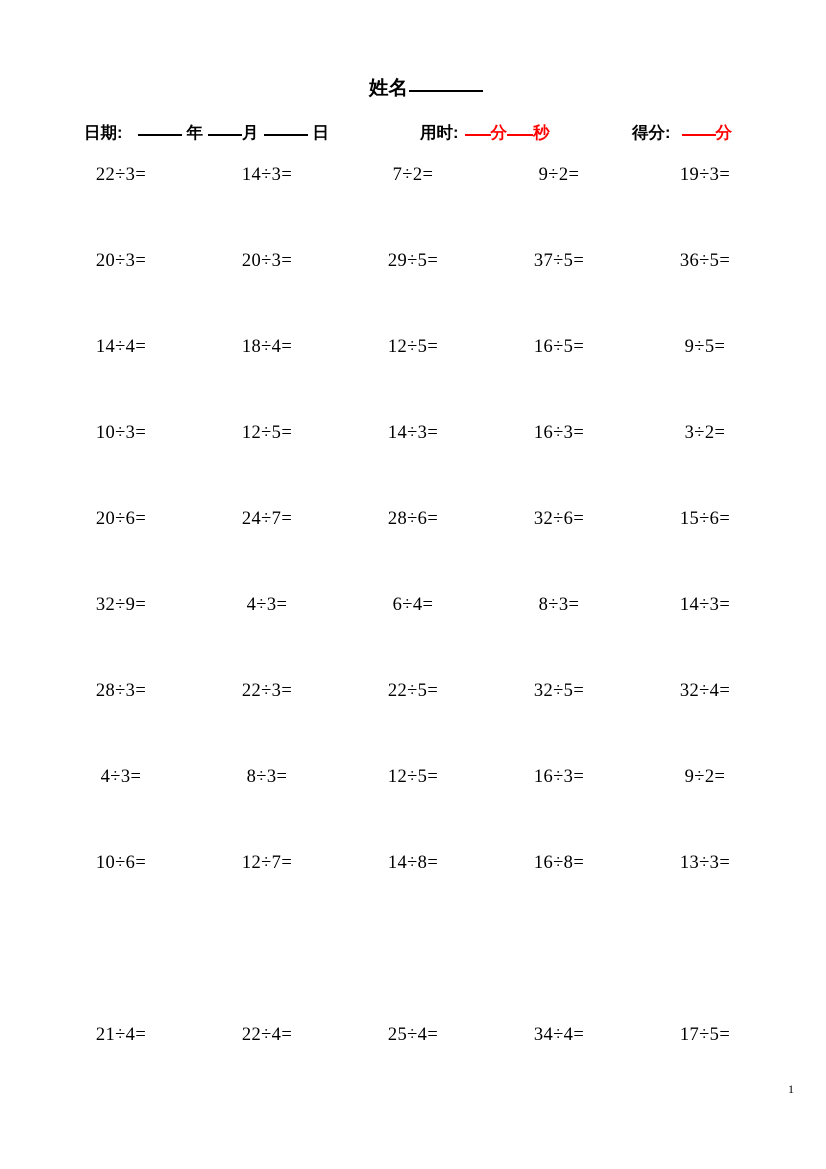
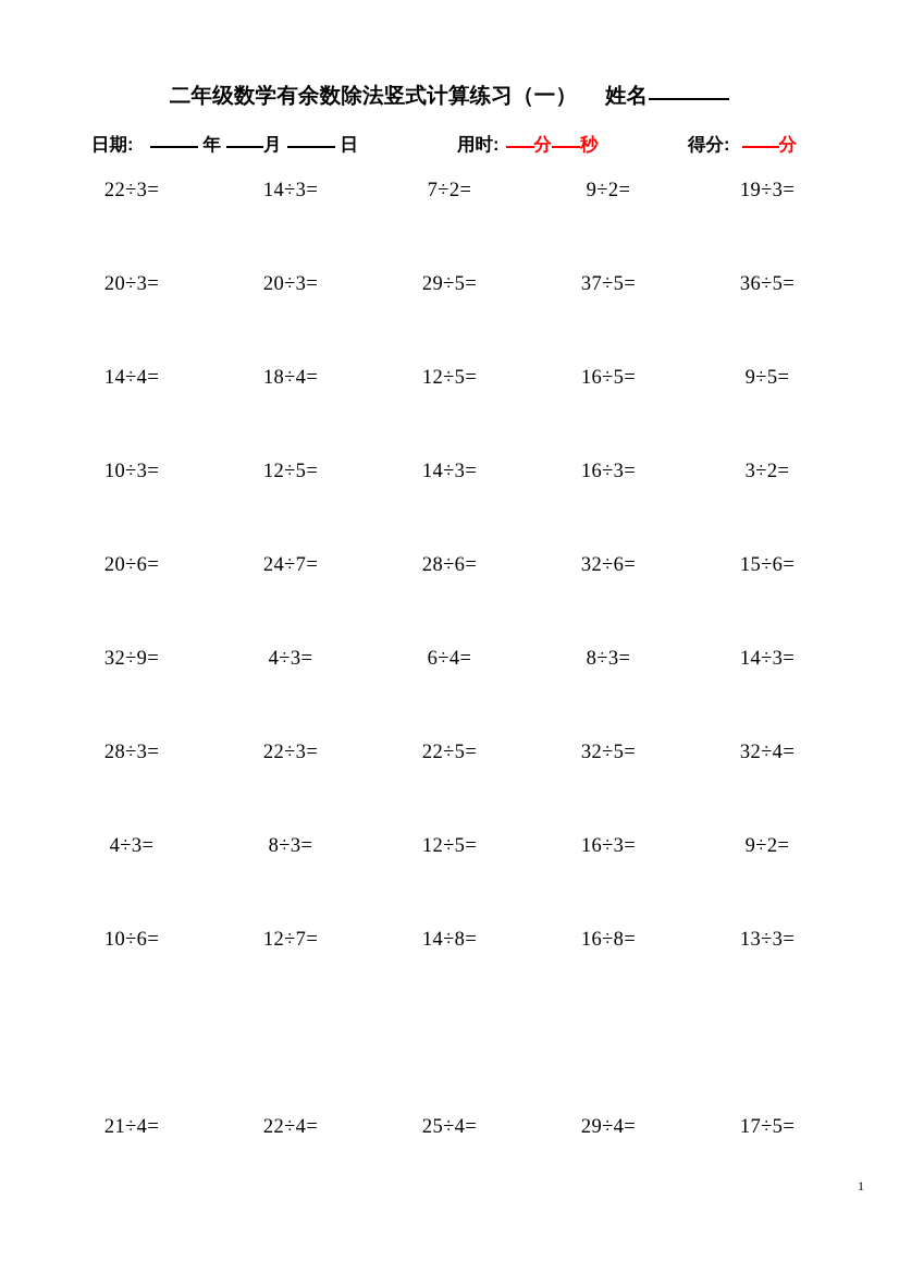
+ 二年级数学有余数除法竖式计算练习（一）
  姓名
  日期:
  年
  月
  日
  用时:
  分
  秒
  得分:
  分
  22÷3=
  14÷3=
  7÷2=
  9÷2=
  19÷3=
  20÷3=
  20÷3=
  29÷5=
  37÷5=
  36÷5=
  14÷4=
  18÷4=
  12÷5=
  16÷5=
  9÷5=
  10÷3=
  12÷5=
  14÷3=
  16÷3=
  3÷2=
  20÷6=
  24÷7=
  28÷6=
  32÷6=
  15÷6=
  32÷9=
  4÷3=
  6÷4=
  8÷3=
  14÷3=
  28÷3=
  22÷3=
  22÷5=
  32÷5=
  32÷4=
  4÷3=
  8÷3=
  12÷5=
  16÷3=
  9÷2=
  10÷6=
  12÷7=
  14÷8=
  16÷8=
  13÷3=
  21÷4=
  22÷4=
  25÷4=
- 34÷4=
+ 29÷4=
  17÷5=
  1
